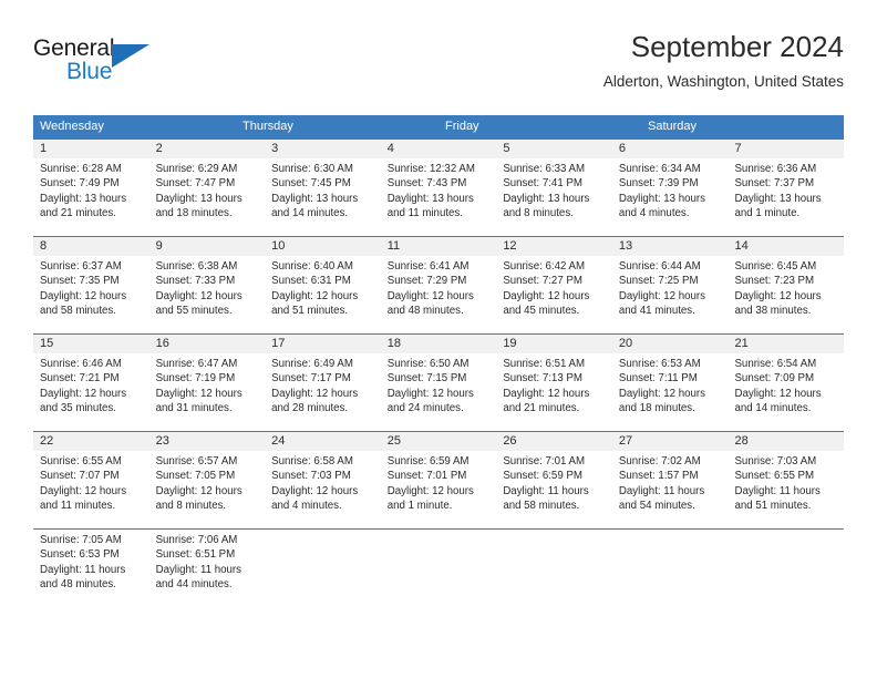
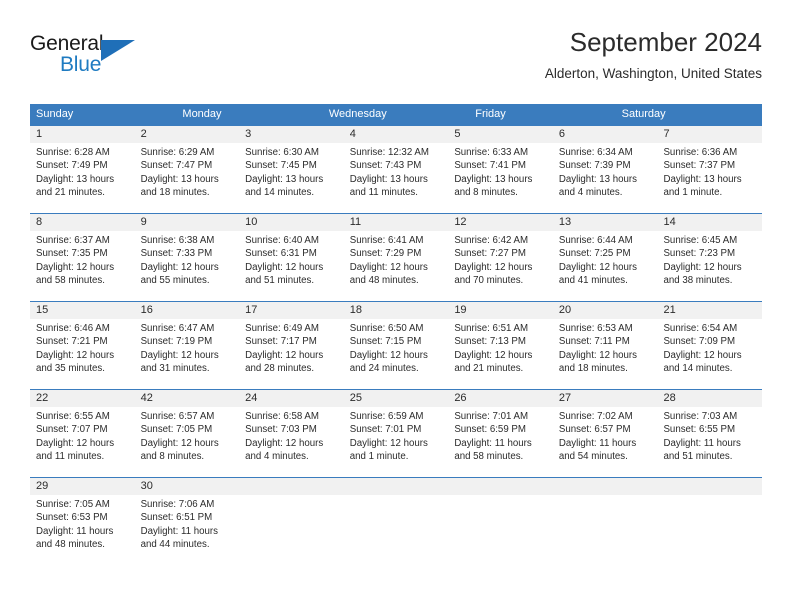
  General
  Blue
  September 2024
  Alderton, Washington, United States
+ Sunday
+ Monday
  Wednesday
- Thursday
  Friday
  Saturday
  1
  2
  3
  4
  5
  6
  7
  Sunrise: 6:28 AM
  Sunset: 7:49 PM
  Daylight: 13 hours
  and 21 minutes.
  Sunrise: 6:29 AM
  Sunset: 7:47 PM
  Daylight: 13 hours
  and 18 minutes.
  Sunrise: 6:30 AM
  Sunset: 7:45 PM
  Daylight: 13 hours
  and 14 minutes.
  Sunrise: 12:32 AM
  Sunset: 7:43 PM
  Daylight: 13 hours
  and 11 minutes.
  Sunrise: 6:33 AM
  Sunset: 7:41 PM
  Daylight: 13 hours
  and 8 minutes.
  Sunrise: 6:34 AM
  Sunset: 7:39 PM
  Daylight: 13 hours
  and 4 minutes.
  Sunrise: 6:36 AM
  Sunset: 7:37 PM
  Daylight: 13 hours
  and 1 minute.
  8
  9
  10
  11
  12
  13
  14
  Sunrise: 6:37 AM
  Sunset: 7:35 PM
  Daylight: 12 hours
  and 58 minutes.
  Sunrise: 6:38 AM
  Sunset: 7:33 PM
  Daylight: 12 hours
  and 55 minutes.
  Sunrise: 6:40 AM
  Sunset: 6:31 PM
  Daylight: 12 hours
  and 51 minutes.
  Sunrise: 6:41 AM
  Sunset: 7:29 PM
  Daylight: 12 hours
  and 48 minutes.
  Sunrise: 6:42 AM
  Sunset: 7:27 PM
  Daylight: 12 hours
- and 45 minutes.
+ and 70 minutes.
  Sunrise: 6:44 AM
  Sunset: 7:25 PM
  Daylight: 12 hours
  and 41 minutes.
  Sunrise: 6:45 AM
  Sunset: 7:23 PM
  Daylight: 12 hours
  and 38 minutes.
  15
  16
  17
  18
  19
  20
  21
  Sunrise: 6:46 AM
  Sunset: 7:21 PM
  Daylight: 12 hours
  and 35 minutes.
  Sunrise: 6:47 AM
  Sunset: 7:19 PM
  Daylight: 12 hours
  and 31 minutes.
  Sunrise: 6:49 AM
  Sunset: 7:17 PM
  Daylight: 12 hours
  and 28 minutes.
  Sunrise: 6:50 AM
  Sunset: 7:15 PM
  Daylight: 12 hours
  and 24 minutes.
  Sunrise: 6:51 AM
  Sunset: 7:13 PM
  Daylight: 12 hours
  and 21 minutes.
  Sunrise: 6:53 AM
  Sunset: 7:11 PM
  Daylight: 12 hours
  and 18 minutes.
  Sunrise: 6:54 AM
  Sunset: 7:09 PM
  Daylight: 12 hours
  and 14 minutes.
  22
- 23
+ 42
  24
  25
  26
  27
  28
  Sunrise: 6:55 AM
  Sunset: 7:07 PM
  Daylight: 12 hours
  and 11 minutes.
  Sunrise: 6:57 AM
  Sunset: 7:05 PM
  Daylight: 12 hours
  and 8 minutes.
  Sunrise: 6:58 AM
  Sunset: 7:03 PM
  Daylight: 12 hours
  and 4 minutes.
  Sunrise: 6:59 AM
  Sunset: 7:01 PM
  Daylight: 12 hours
  and 1 minute.
  Sunrise: 7:01 AM
  Sunset: 6:59 PM
  Daylight: 11 hours
  and 58 minutes.
  Sunrise: 7:02 AM
- Sunset: 1:57 PM
+ Sunset: 6:57 PM
  Daylight: 11 hours
  and 54 minutes.
  Sunrise: 7:03 AM
  Sunset: 6:55 PM
  Daylight: 11 hours
  and 51 minutes.
+ 29
+ 30
  Sunrise: 7:05 AM
  Sunset: 6:53 PM
  Daylight: 11 hours
  and 48 minutes.
  Sunrise: 7:06 AM
  Sunset: 6:51 PM
  Daylight: 11 hours
  and 44 minutes.
